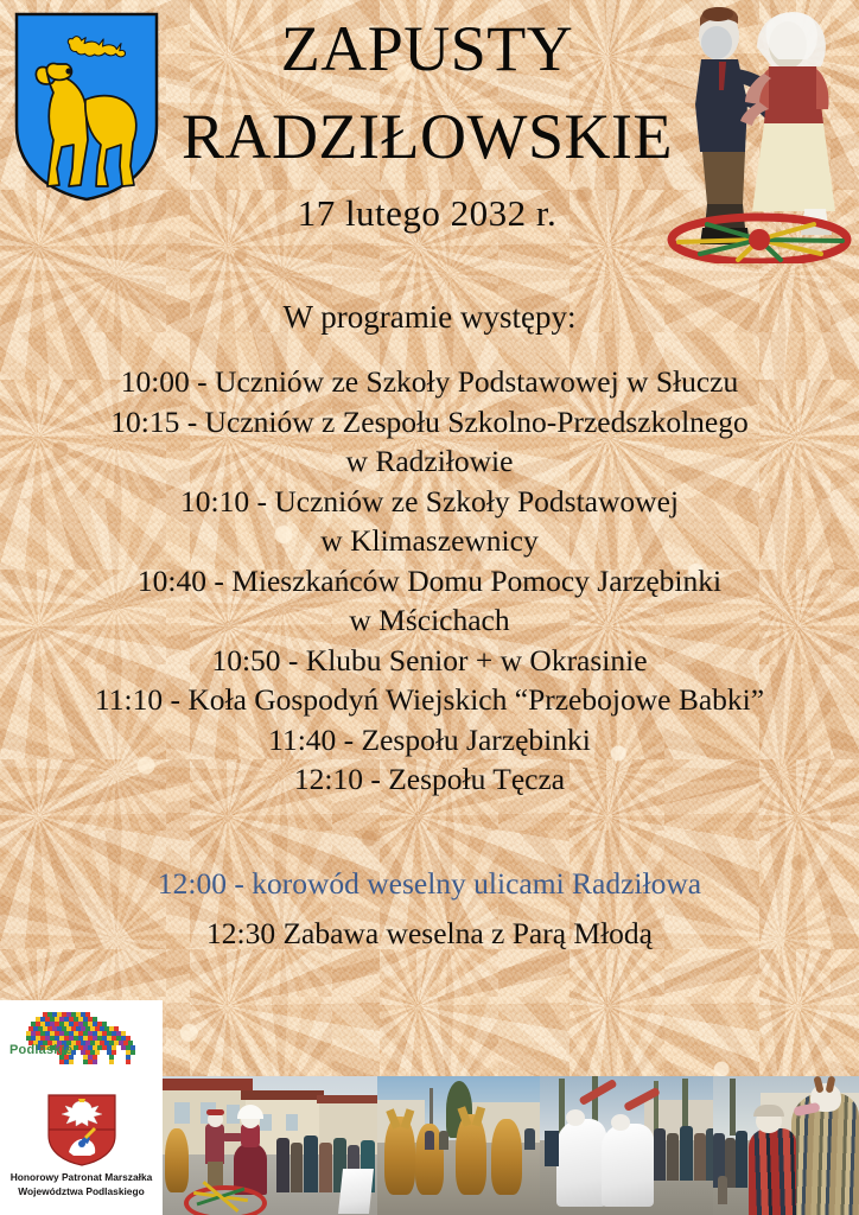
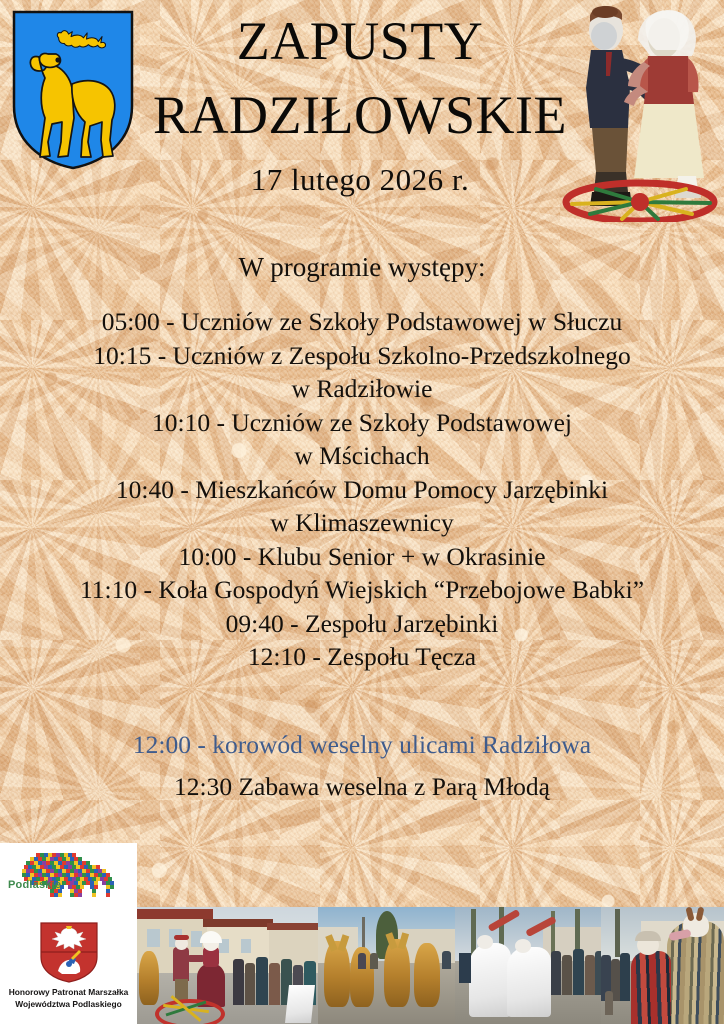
  ZAPUSTY
  RADZIŁOWSKIE
- 17 lutego 2032 r.
+ 17 lutego 2026 r.
  W programie występy:
- 10:00 - Uczniów ze Szkoły Podstawowej w Słuczu
+ 05:00 - Uczniów ze Szkoły Podstawowej w Słuczu
  10:15 - Uczniów z Zespołu Szkolno-Przedszkolnego
  w Radziłowie
  10:10 - Uczniów ze Szkoły Podstawowej
- w Klimaszewnicy
+ w Mścichach
  10:40 - Mieszkańców Domu Pomocy Jarzębinki
- w Mścichach
+ w Klimaszewnicy
- 10:50 - Klubu Senior + w Okrasinie
+ 10:00 - Klubu Senior + w Okrasinie
  11:10 - Koła Gospodyń Wiejskich “Przebojowe Babki”
- 11:40 - Zespołu Jarzębinki
+ 09:40 - Zespołu Jarzębinki
  12:10 - Zespołu Tęcza
  12:00 - korowód weselny ulicami Radziłowa
  12:30 Zabawa weselna z Parą Młodą
  Podlaskie
  Honorowy Patronat Marszałka
  Województwa Podlaskiego
